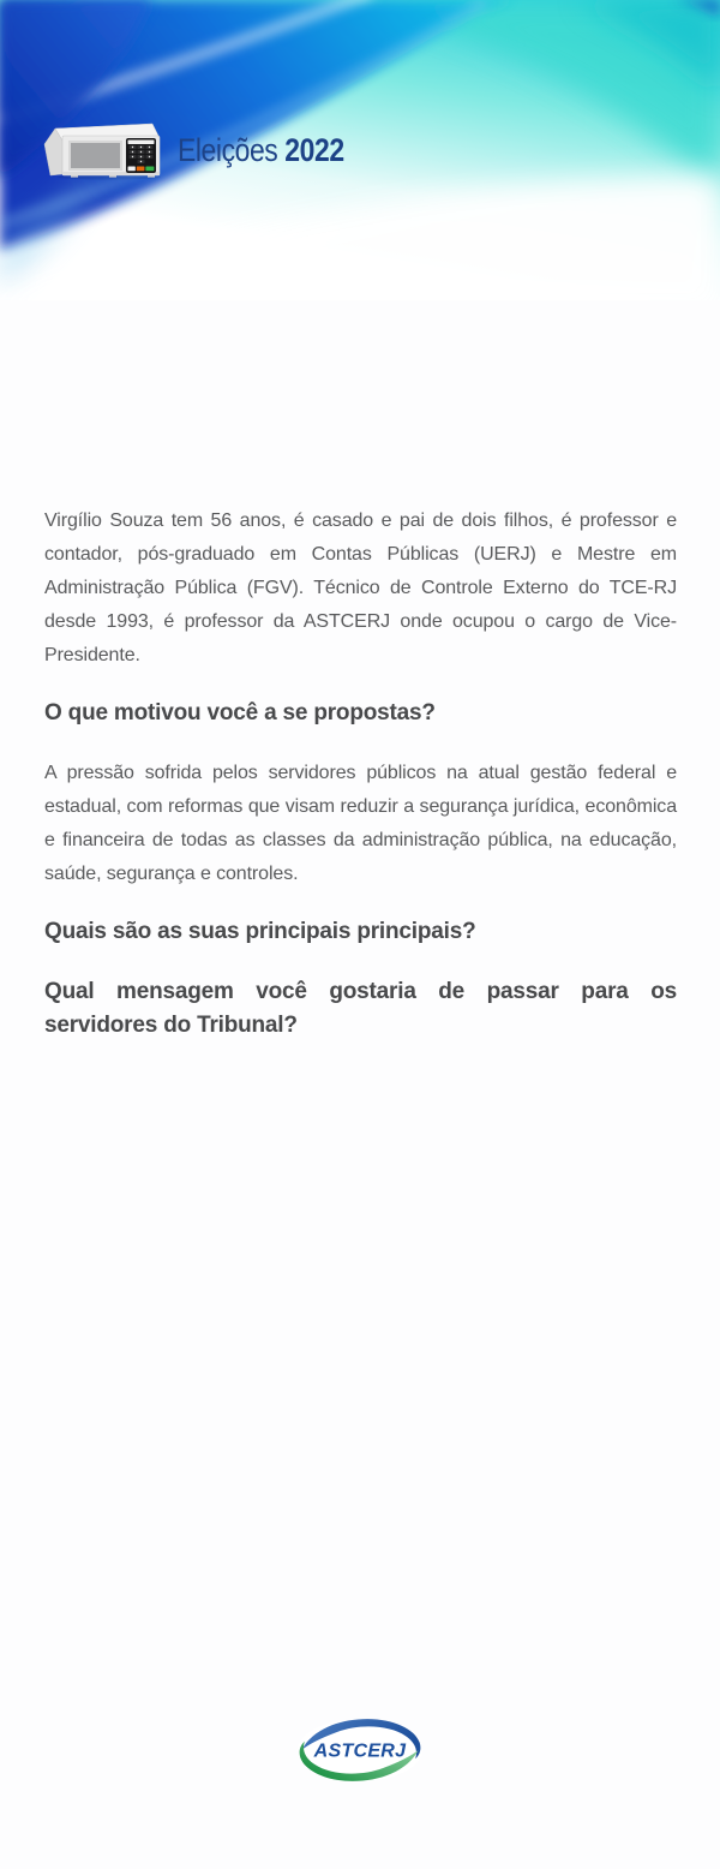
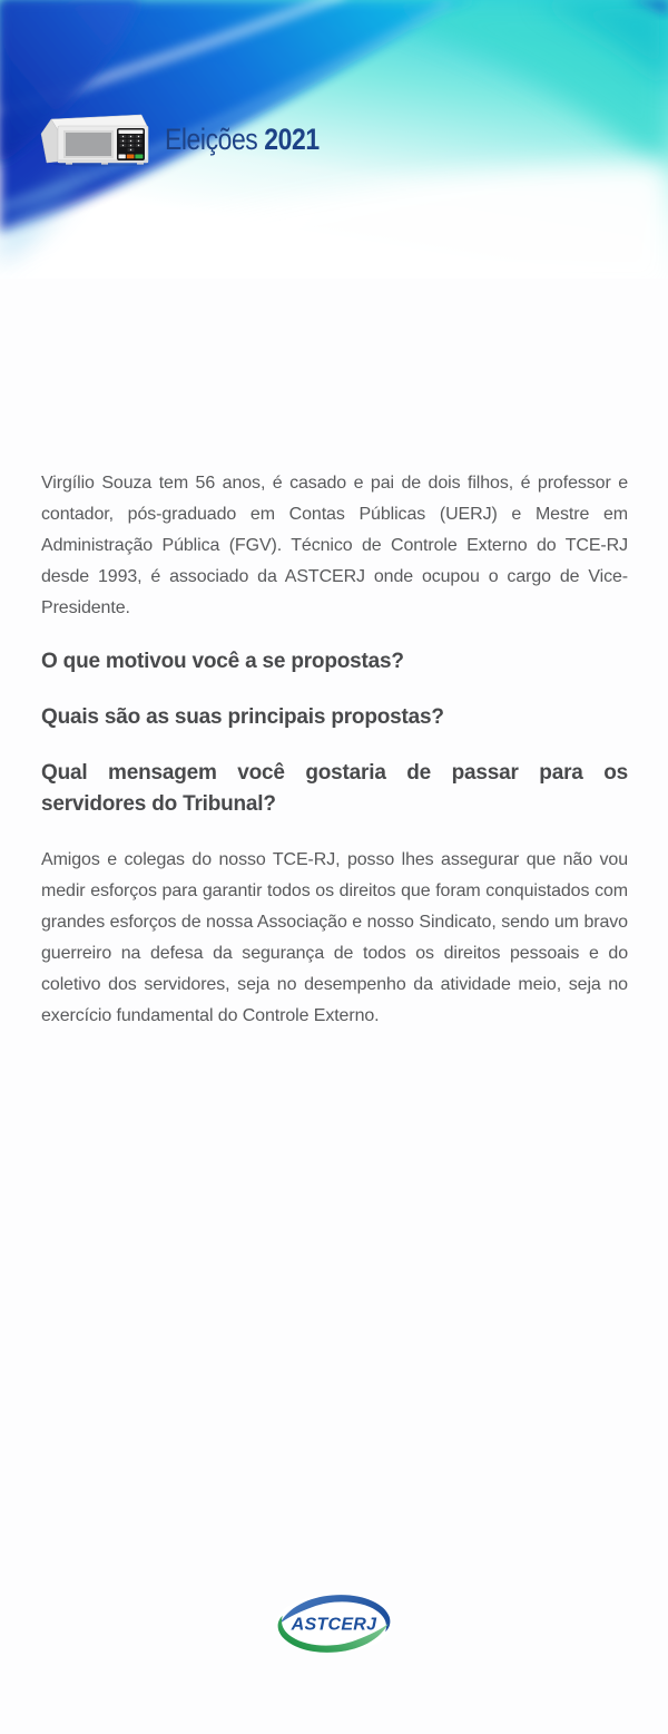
- Eleições 2022
+ Eleições 2021
- Virgílio Souza tem 56 anos, é casado e pai de dois filhos, é professor e contador, pós-graduado em Contas Públicas (UERJ) e Mestre em Administração Pública (FGV). Técnico de Controle Externo do TCE-RJ desde 1993, é professor da ASTCERJ onde ocupou o cargo de Vice-Presidente.
+ Virgílio Souza tem 56 anos, é casado e pai de dois filhos, é professor e contador, pós-graduado em Contas Públicas (UERJ) e Mestre em Administração Pública (FGV). Técnico de Controle Externo do TCE-RJ desde 1993, é associado da ASTCERJ onde ocupou o cargo de Vice-Presidente.
  O que motivou você a se propostas?
- A pressão sofrida pelos servidores públicos na atual gestão federal e estadual, com reformas que visam reduzir a segurança jurídica, econômica e financeira de todas as classes da administração pública, na educação, saúde, segurança e controles.
- Quais são as suas principais principais?
+ Quais são as suas principais propostas?
  Qual mensagem você gostaria de passar para os servidores do Tribunal?
+ Amigos e colegas do nosso TCE-RJ, posso lhes assegurar que não vou medir esforços para garantir todos os direitos que foram conquistados com grandes esforços de nossa Associação e nosso Sindicato, sendo um bravo guerreiro na defesa da segurança de todos os direitos pessoais e do coletivo dos servidores, seja no desempenho da atividade meio, seja no exercício fundamental do Controle Externo.
  ASTCERJ
